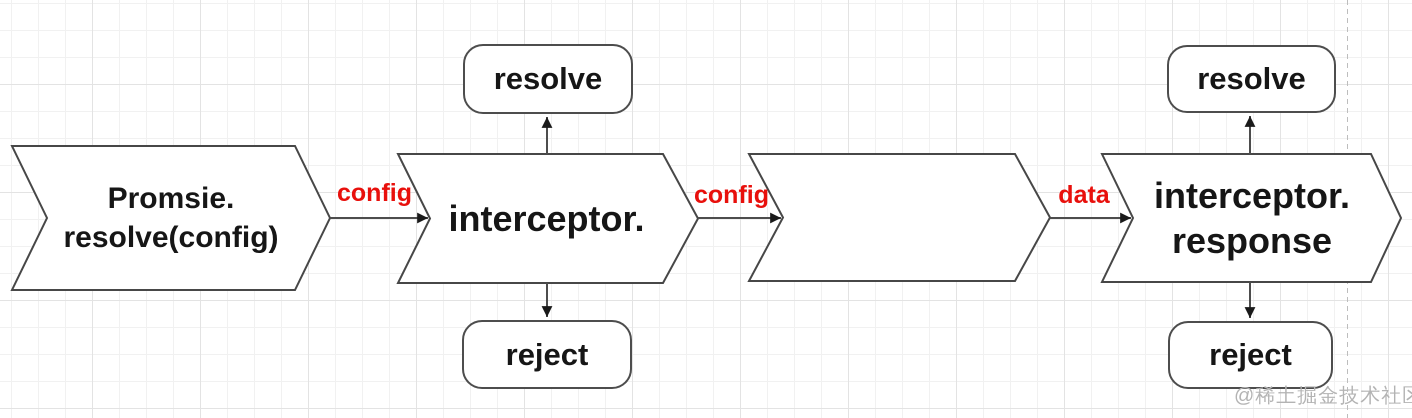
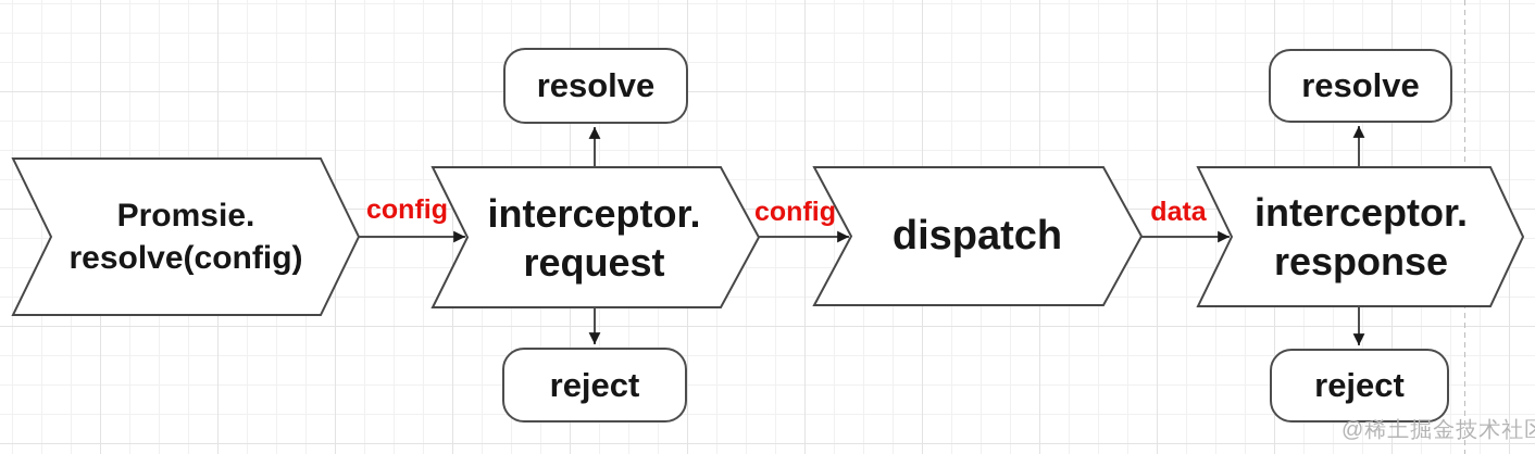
  resolve
  reject
  resolve
  reject
  Promsie.
  resolve(config)
  interceptor.
+ request
+ dispatch
  interceptor.
  response
  config
  config
  data
  @稀土掘金技术社
